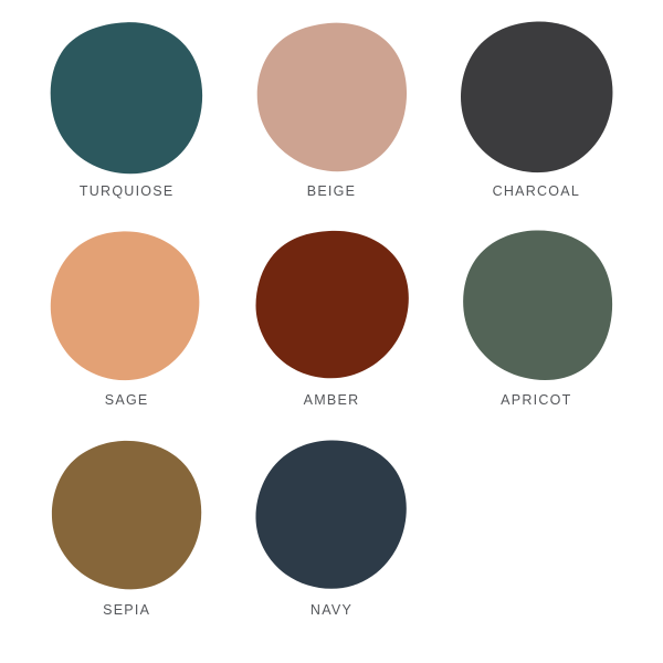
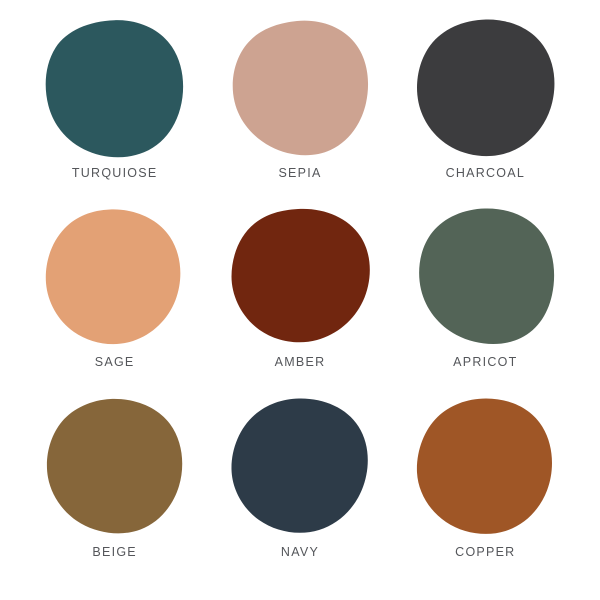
  TURQUIOSE
- BEIGE
+ SEPIA
  CHARCOAL
  SAGE
  AMBER
  APRICOT
- SEPIA
+ BEIGE
  NAVY
+ COPPER
